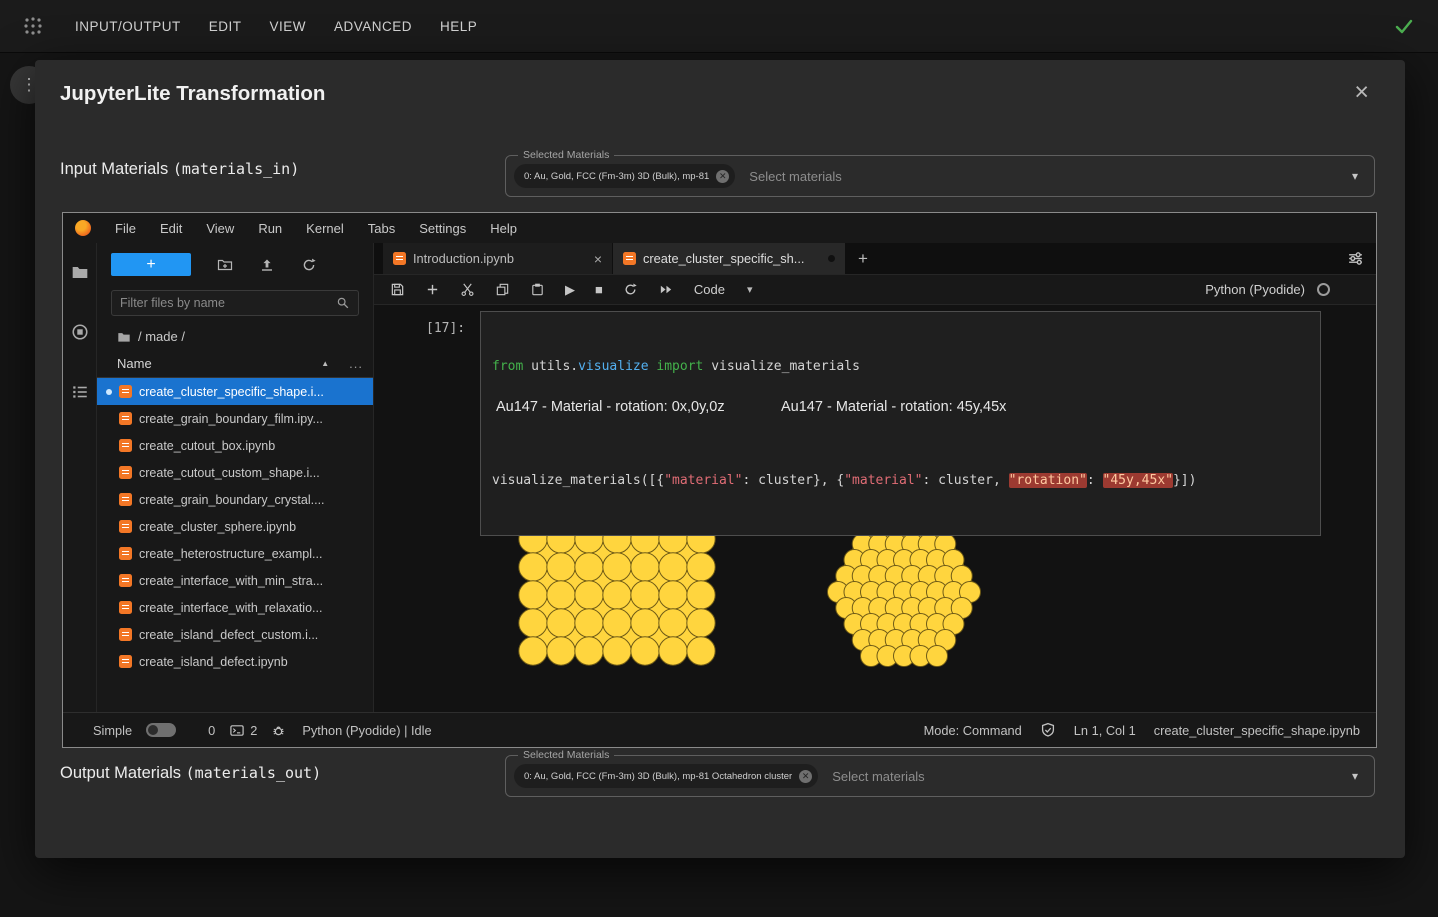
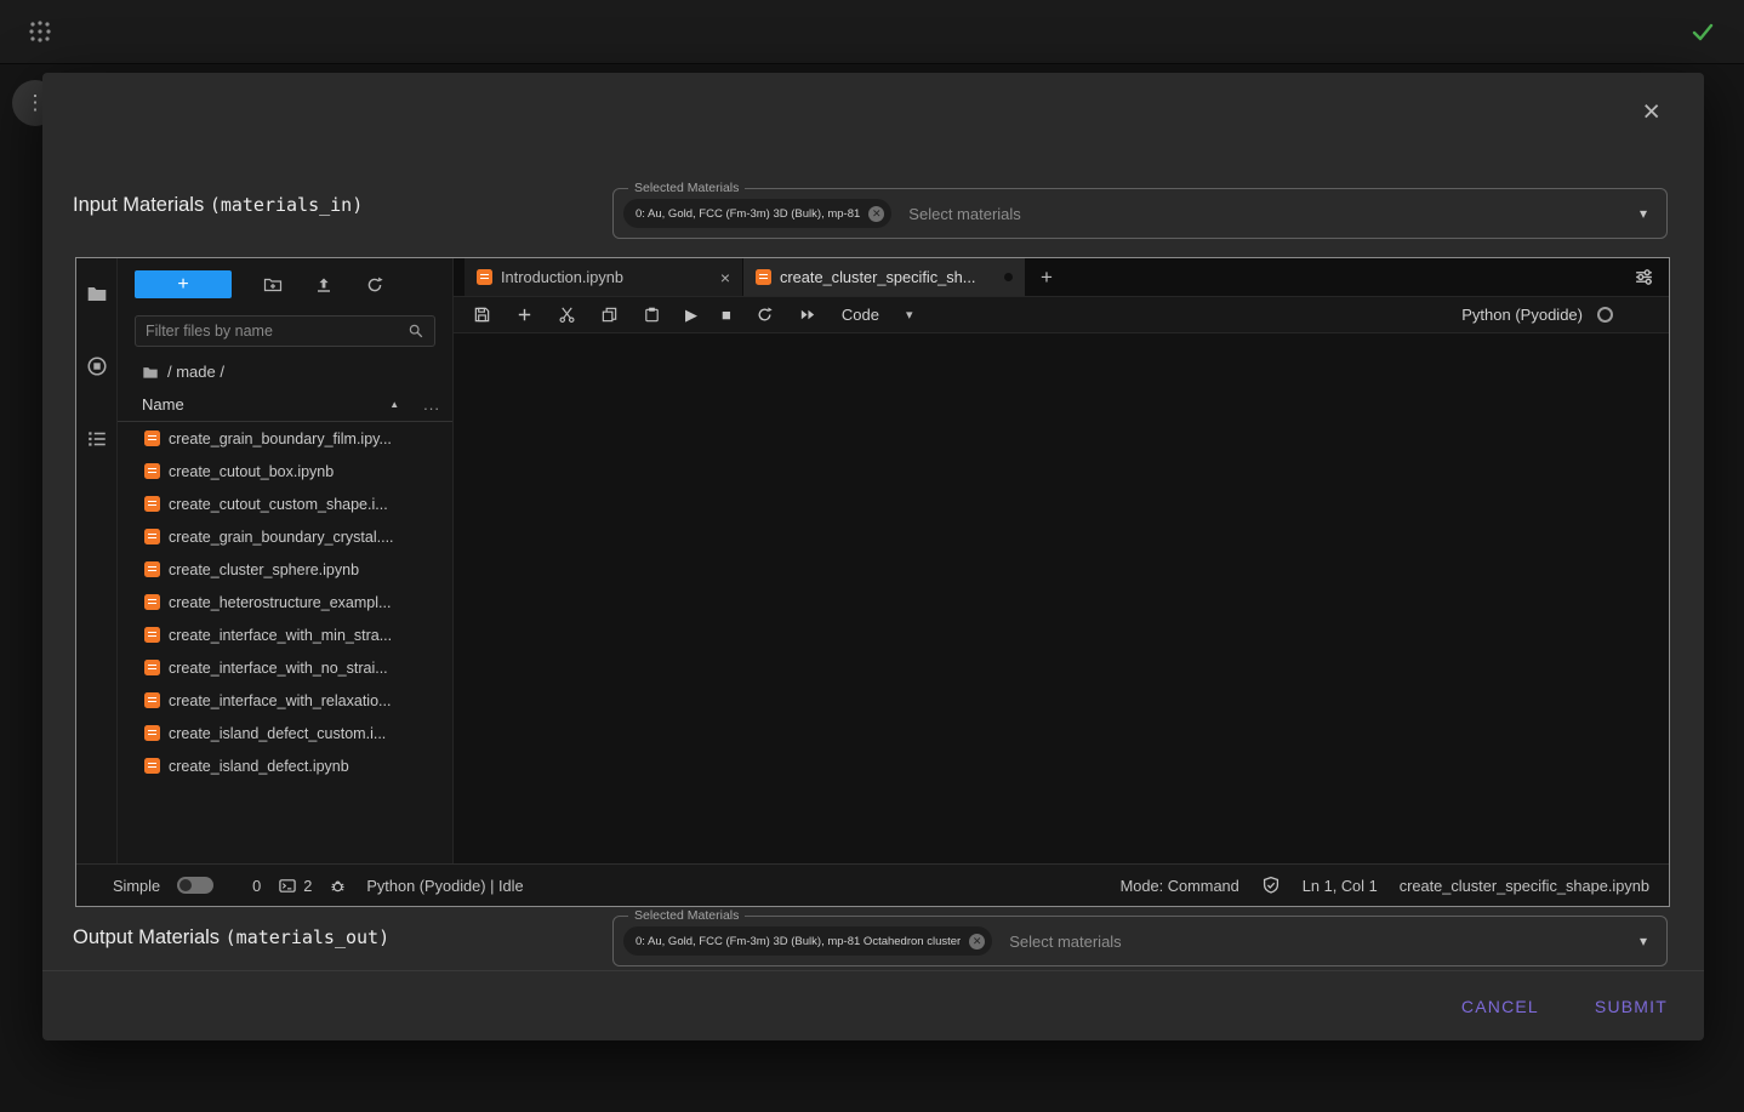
- INPUT/OUTPUT
- EDIT
- VIEW
- ADVANCED
- HELP
  ⋮
- JupyterLite Transformation
  ×
  Input Materials (materials_in)
  Selected Materials
  0: Au, Gold, FCC (Fm-3m) 3D (Bulk), mp-81
  ✕
  Select materials
  ▾
- File
- Edit
- View
- Run
- Kernel
- Tabs
- Settings
- Help
  +
  Filter files by name
  / made /
  Name
  ▲
  ...
- create_cluster_specific_shape.i...
  create_grain_boundary_film.ipy...
  create_cutout_box.ipynb
  create_cutout_custom_shape.i...
  create_grain_boundary_crystal....
  create_cluster_sphere.ipynb
  create_heterostructure_exampl...
  create_interface_with_min_stra...
+ create_interface_with_no_strai...
  create_interface_with_relaxatio...
  create_island_defect_custom.i...
  create_island_defect.ipynb
  Introduction.ipynb
  ×
  create_cluster_specific_sh...
  +
  ▶
  ■
  Code
  ▾
  Python (Pyodide)
- [17]:
- from utils.visualize import visualize_materials
- visualize_materials([{"material": cluster}, {"material": cluster, "rotation": "45y,45x"}])
- Au147 - Material - rotation: 0x,0y,0z
- Au147 - Material - rotation: 45y,45x
  Simple
  0
  2
  Python (Pyodide) | Idle
  Mode: Command
  Ln 1, Col 1
  create_cluster_specific_shape.ipynb
  Output Materials (materials_out)
  Selected Materials
  0: Au, Gold, FCC (Fm-3m) 3D (Bulk), mp-81 Octahedron cluster
  ✕
  Select materials
  ▾
+ CANCEL
+ SUBMIT
